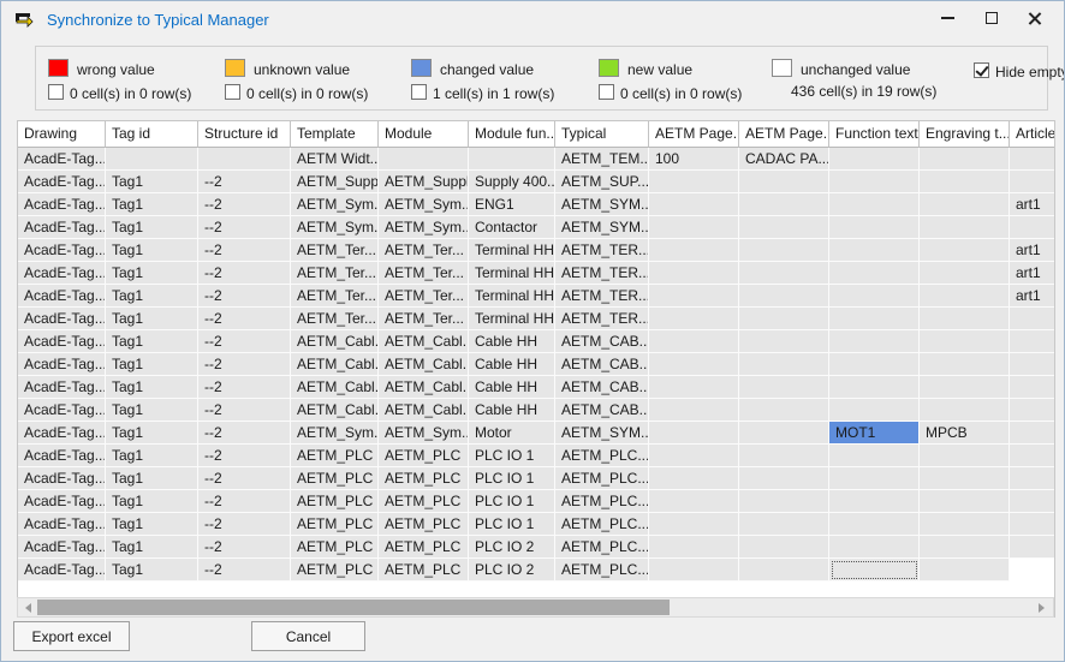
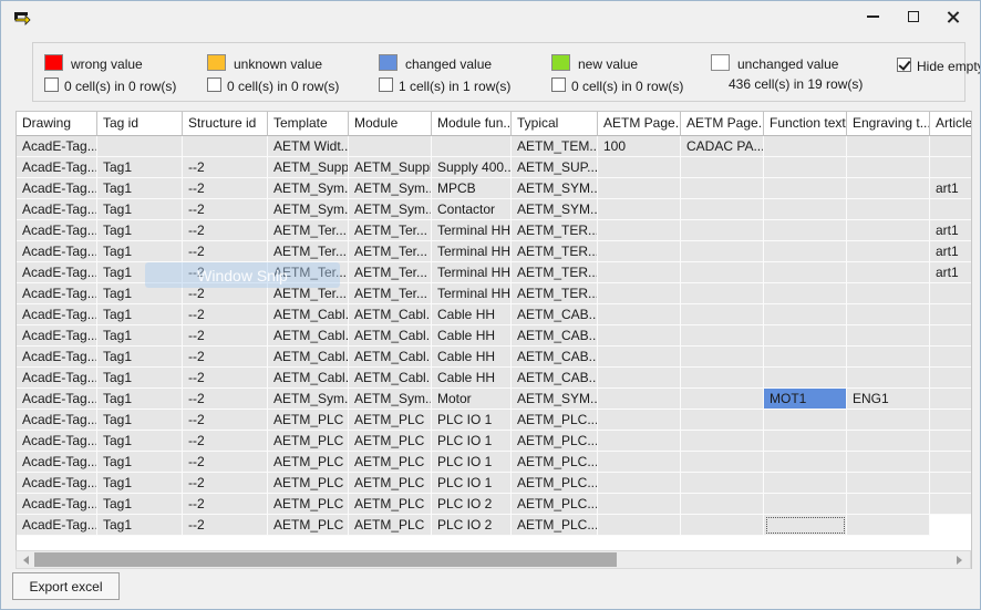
- Synchronize to Typical Manager
  wrong value
  0 cell(s) in 0 row(s)
  unknown value
  0 cell(s) in 0 row(s)
  changed value
  1 cell(s) in 1 row(s)
  new value
  0 cell(s) in 0 row(s)
  unchanged value
  436 cell(s) in 19 row(s)
  Hide empt
  Drawing
  Tag id
  Structure id
  Template
  Module
  Module fun..
  Typical
  AETM Page.
  AETM Page.
  Function text
  Engraving t..
  Article
  AcadE-Tag..
  AETM Widt..
  AETM_TEM..
  100
  CADAC PA...
  AcadE-Tag..
  Tag1
  --2
  AETM_Supp
  AETM_Supp
  Supply 400..
  AETM_SUP...
  AcadE-Tag..
  Tag1
  --2
  AETM_Sym.
  AETM_Sym..
- ENG1
+ MPCB
  AETM_SYM..
  art1
  AcadE-Tag..
  Tag1
  --2
  AETM_Sym.
  AETM_Sym..
  Contactor
  AETM_SYM..
  AcadE-Tag..
  Tag1
  --2
  AETM_Ter...
  AETM_Ter...
  Terminal HH
  AETM_TER..
  art1
  AcadE-Tag..
  Tag1
  --2
  AETM_Ter...
  AETM_Ter...
  Terminal HH
  AETM_TER..
  art1
  AcadE-Tag..
  Tag1
  --2
  AETM_Ter...
  AETM_Ter...
  Terminal HH
  AETM_TER..
  art1
  AcadE-Tag..
  Tag1
  --2
  AETM_Ter...
  AETM_Ter...
  Terminal HH
  AETM_TER..
  AcadE-Tag..
  Tag1
  --2
  AETM_Cabl.
  AETM_Cabl.
  Cable HH
  AETM_CAB..
  AcadE-Tag..
  Tag1
  --2
  AETM_Cabl.
  AETM_Cabl.
  Cable HH
  AETM_CAB..
  AcadE-Tag..
  Tag1
  --2
  AETM_Cabl.
  AETM_Cabl.
  Cable HH
  AETM_CAB..
  AcadE-Tag..
  Tag1
  --2
  AETM_Cabl.
  AETM_Cabl.
  Cable HH
  AETM_CAB..
  AcadE-Tag..
  Tag1
  --2
  AETM_Sym.
  AETM_Sym..
  Motor
  AETM_SYM..
  MOT1
- MPCB
+ ENG1
  AcadE-Tag..
  Tag1
  --2
  AETM_PLC
  AETM_PLC
  PLC IO 1
  AETM_PLC...
  AcadE-Tag..
  Tag1
  --2
  AETM_PLC
  AETM_PLC
  PLC IO 1
  AETM_PLC...
  AcadE-Tag..
  Tag1
  --2
  AETM_PLC
  AETM_PLC
  PLC IO 1
  AETM_PLC...
  AcadE-Tag..
  Tag1
  --2
  AETM_PLC
  AETM_PLC
  PLC IO 1
  AETM_PLC...
  AcadE-Tag..
  Tag1
  --2
  AETM_PLC
  AETM_PLC
  PLC IO 2
  AETM_PLC...
  AcadE-Tag..
  Tag1
  --2
  AETM_PLC
  AETM_PLC
  PLC IO 2
  AETM_PLC...
+ Window Snip
  Export excel
- Cancel
